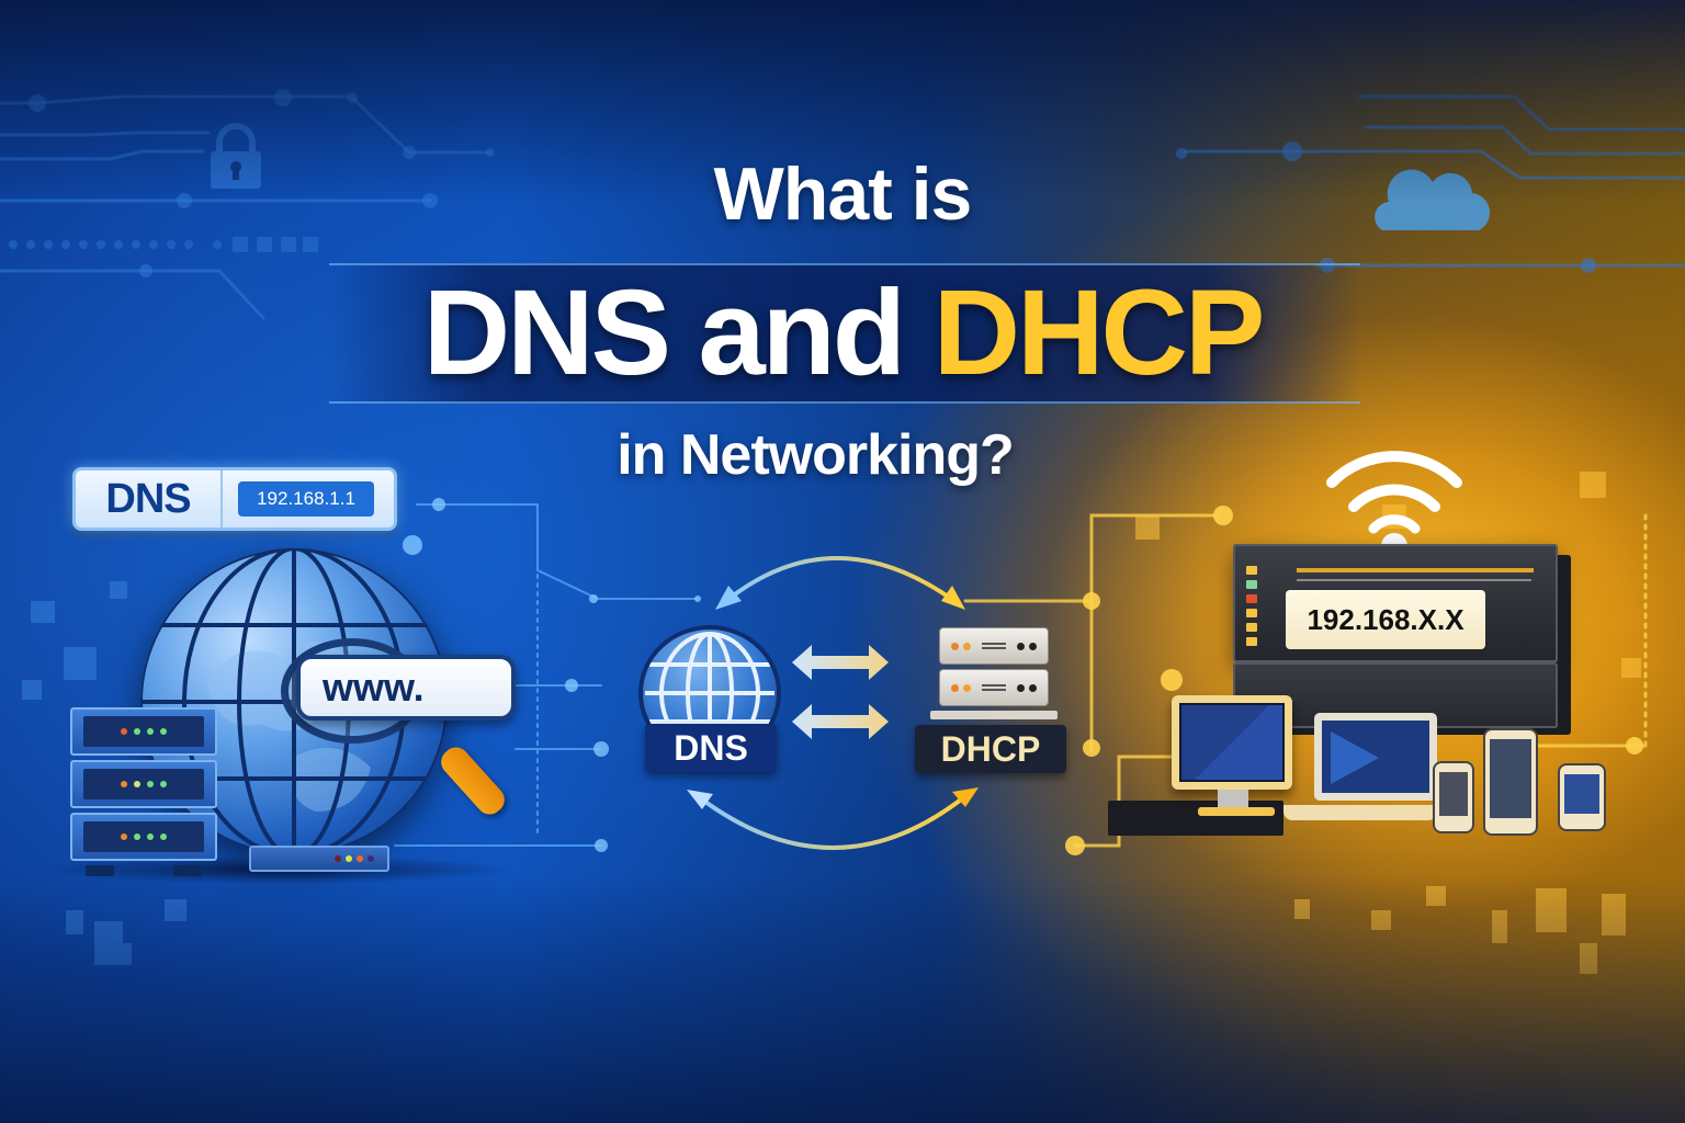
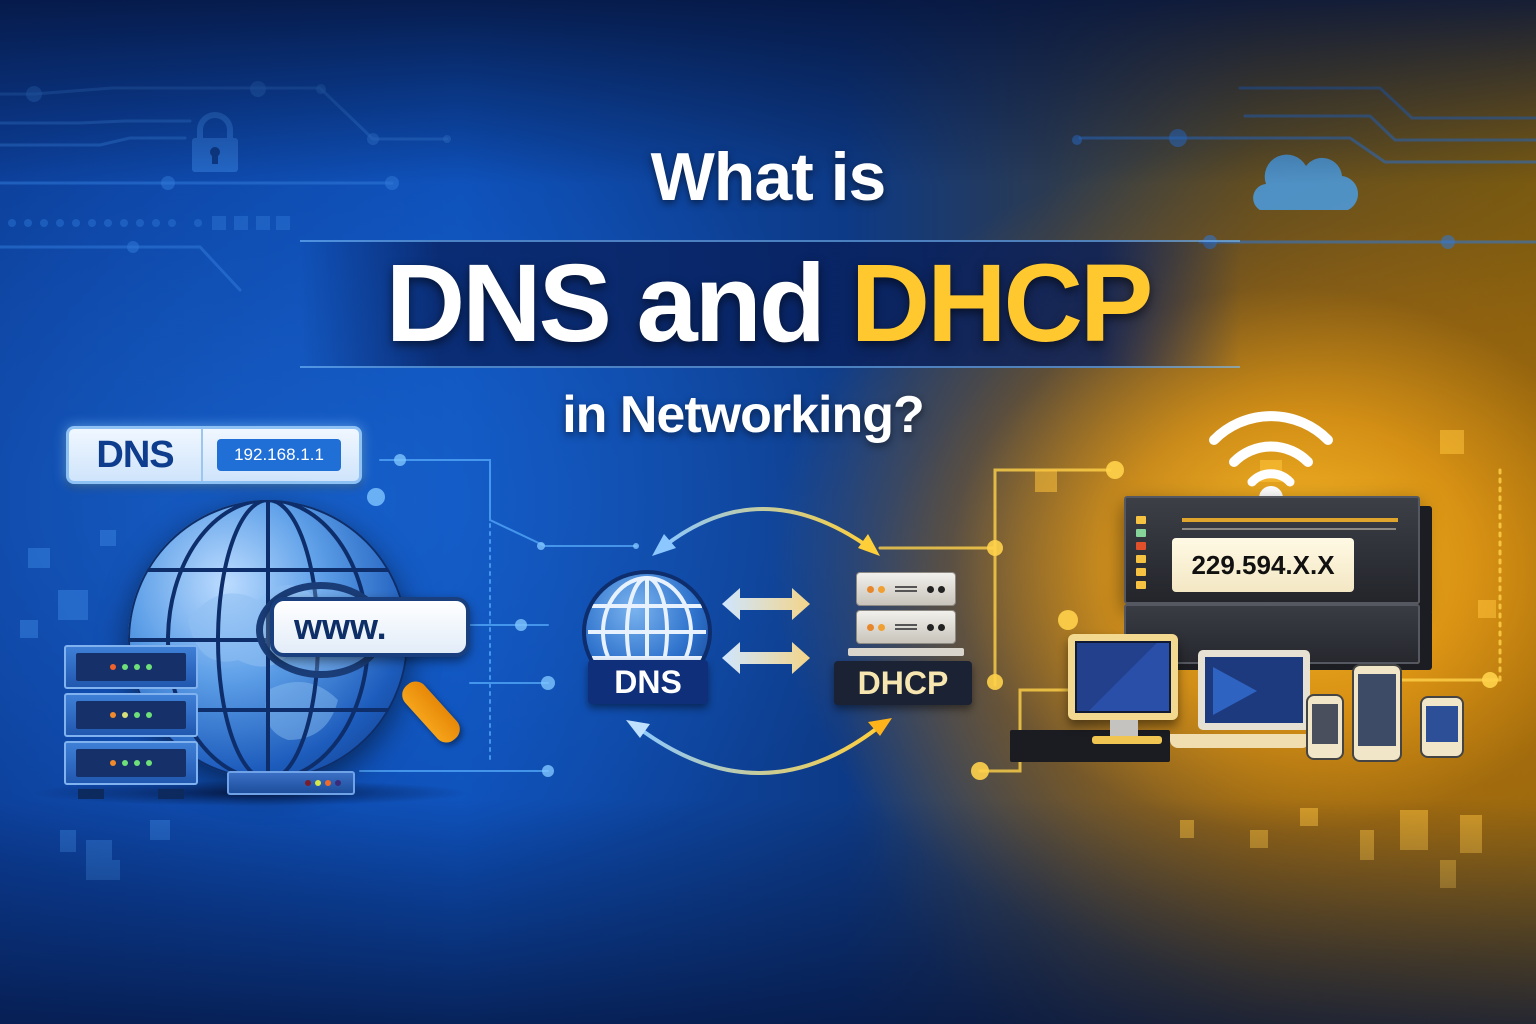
  What is
  DNS and DHCP
  in Networking?
  DNS
  192.168.1.1
  www.
  DNS
  DHCP
- 192.168.X.X
+ 229.594.X.X
